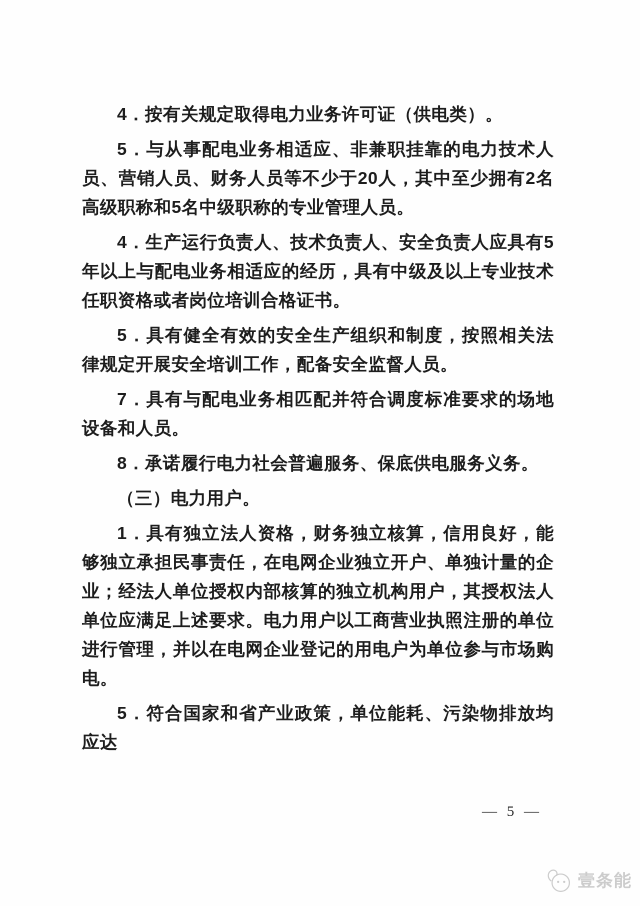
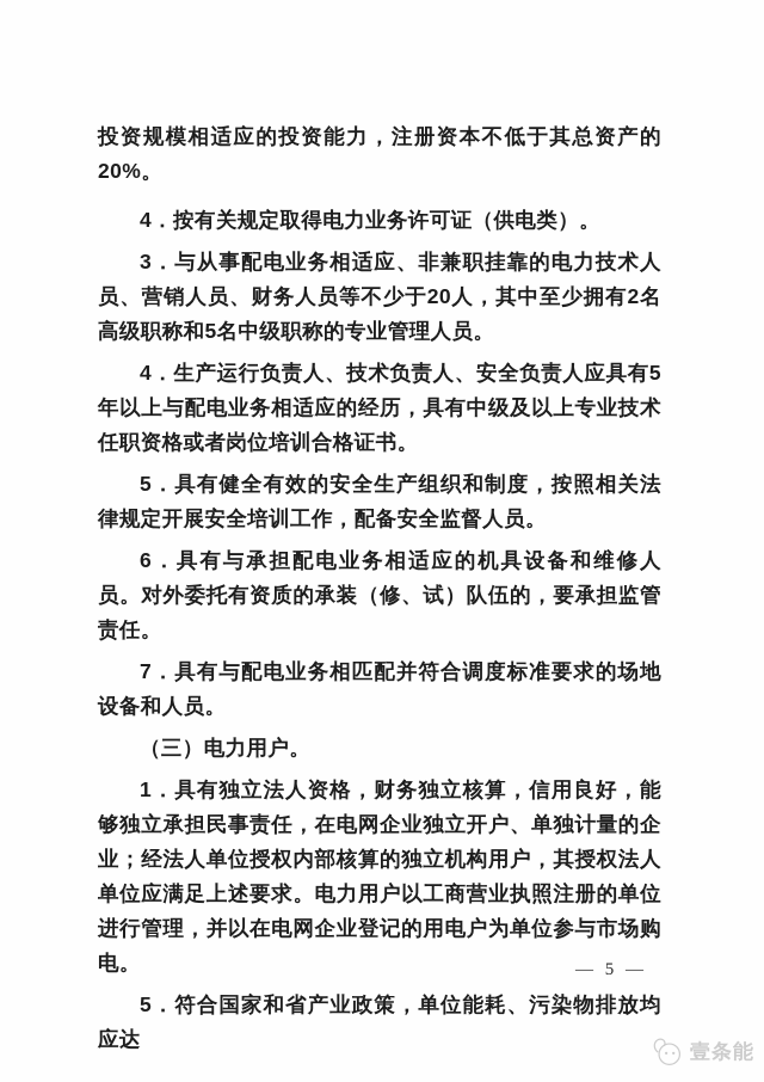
+ 投资规模相适应的投资能力，注册资本不低于其总资产的20%。
  4．按有关规定取得电力业务许可证（供电类）。
- 5．与从事配电业务相适应、非兼职挂靠的电力技术人员、营销人员、财务人员等不少于20人，其中至少拥有2名高级职称和5名中级职称的专业管理人员。
+ 3．与从事配电业务相适应、非兼职挂靠的电力技术人员、营销人员、财务人员等不少于20人，其中至少拥有2名高级职称和5名中级职称的专业管理人员。
  4．生产运行负责人、技术负责人、安全负责人应具有5年以上与配电业务相适应的经历，具有中级及以上专业技术任职资格或者岗位培训合格证书。
  5．具有健全有效的安全生产组织和制度，按照相关法律规定开展安全培训工作，配备安全监督人员。
+ 6．具有与承担配电业务相适应的机具设备和维修人员。对外委托有资质的承装（修、试）队伍的，要承担监管责任。
  7．具有与配电业务相匹配并符合调度标准要求的场地设备和人员。
- 8．承诺履行电力社会普遍服务、保底供电服务义务。
  （三）电力用户。
  1．具有独立法人资格，财务独立核算，信用良好，能够独立承担民事责任，在电网企业独立开户、单独计量的企业；经法人单位授权内部核算的独立机构用户，其授权法人单位应满足上述要求。电力用户以工商营业执照注册的单位进行管理，并以在电网企业登记的用电户为单位参与市场购电。
  5．符合国家和省产业政策，单位能耗、污染物排放均应达
  — 5 —
  壹条能
